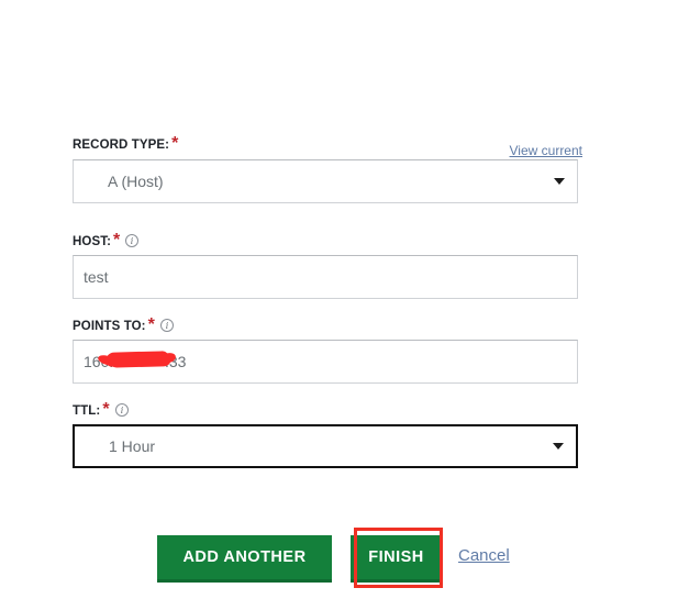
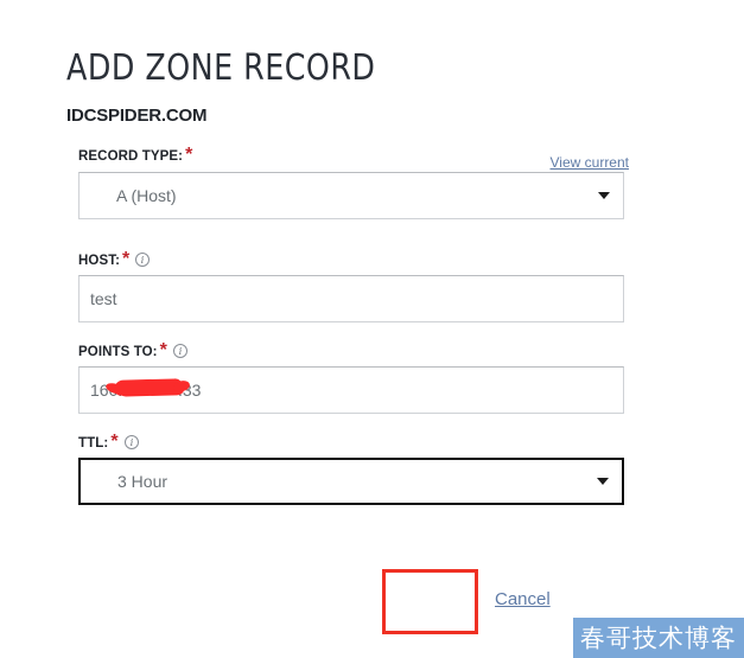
+ ADD ZONE RECORD
+ IDCSPIDER.COM
  RECORD TYPE: *
  View current
  A (Host)
  HOST: *
  i
  test
  POINTS TO: *
  i
  TTL: *
  i
- 1 Hour
+ 3 Hour
- ADD ANOTHER
- FINISH
  Cancel
+ 春哥技术博客
